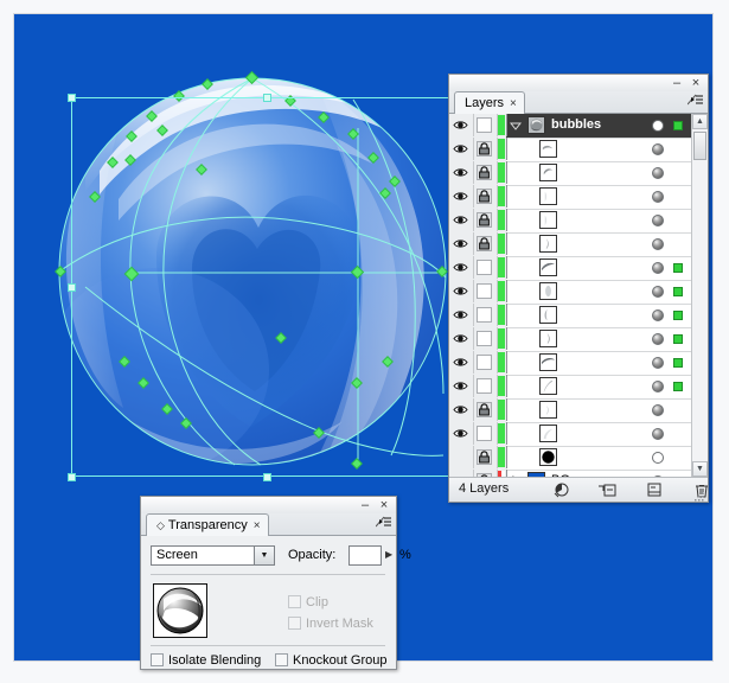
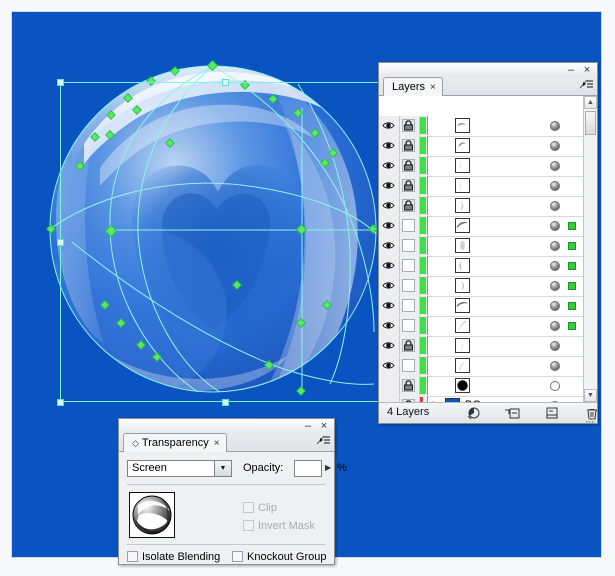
  –
  ×
  Layers ×
- bubbles
  4 Layers
  –
  ×
  ◇ Transparency ×
  Screen
  Opacity:
  ▶
  %
  Clip
  Invert Mask
  Isolate Blending
  Knockout Group
